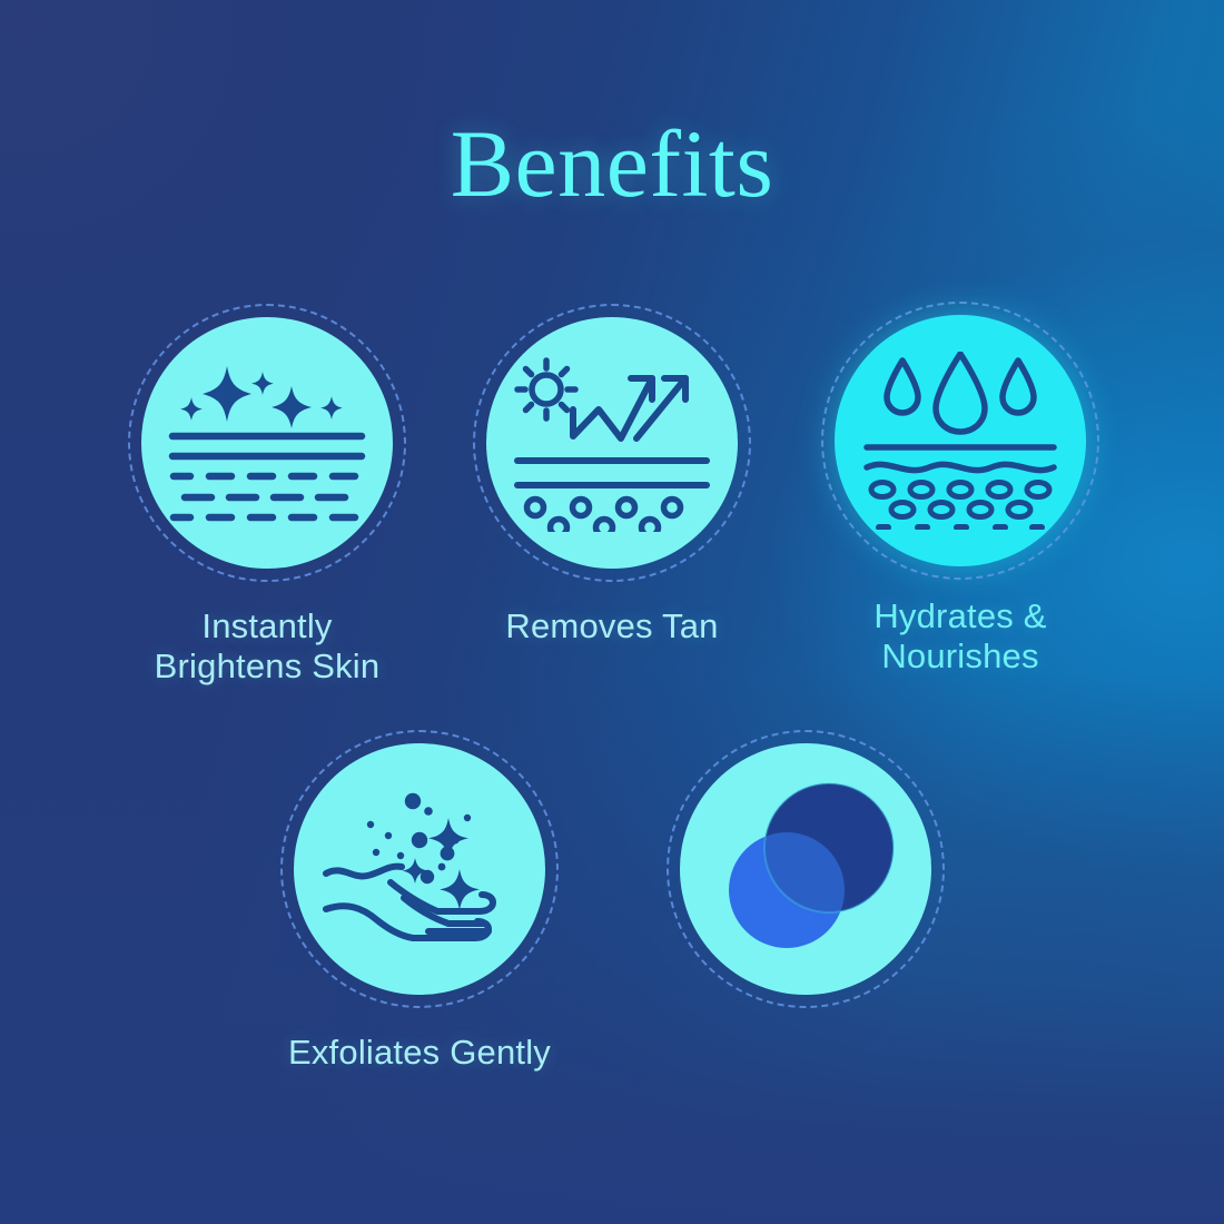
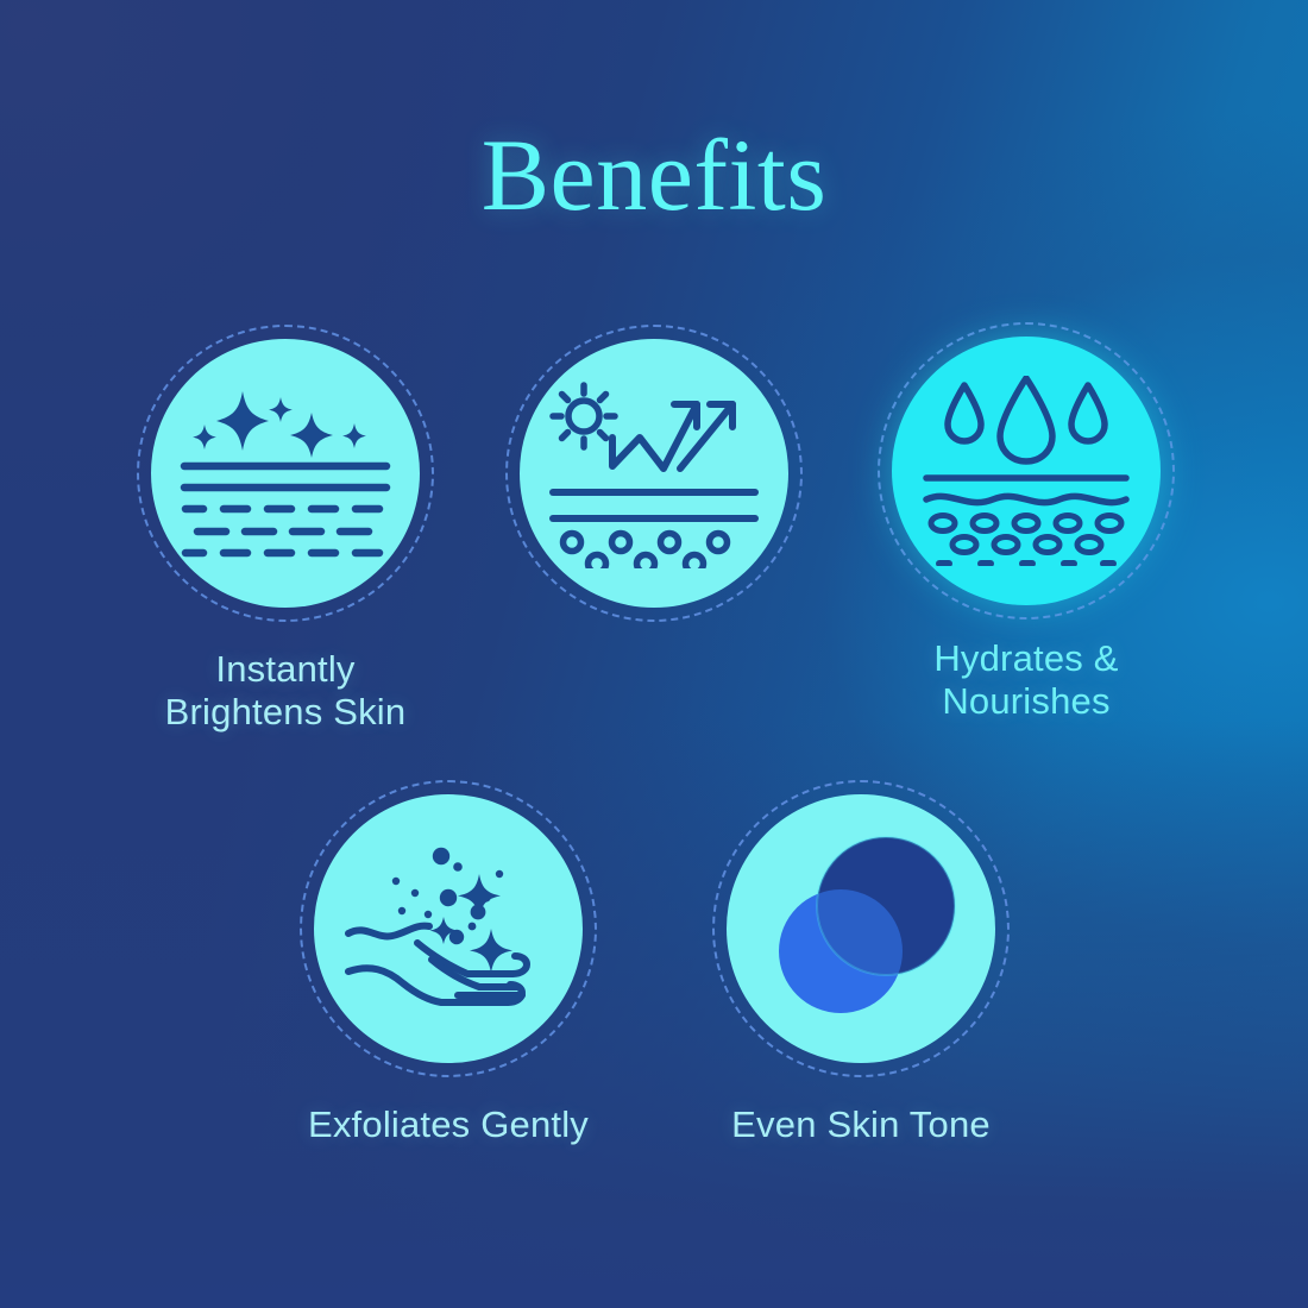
  Benefits
  Instantly
  Brightens Skin
- Removes Tan
  Hydrates &
  Nourishes
  Exfoliates Gently
+ Even Skin Tone
